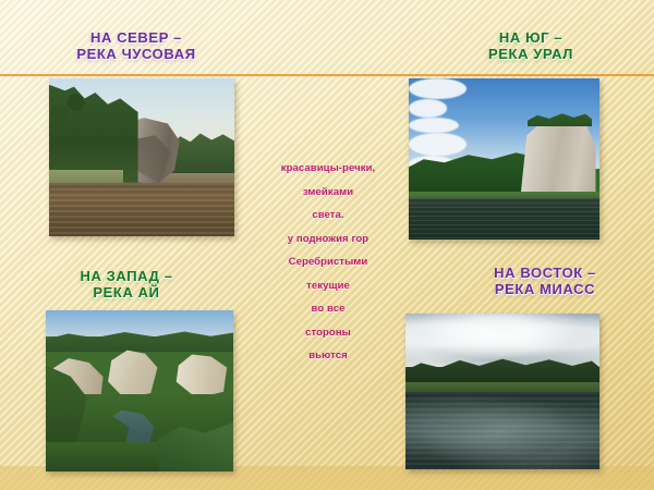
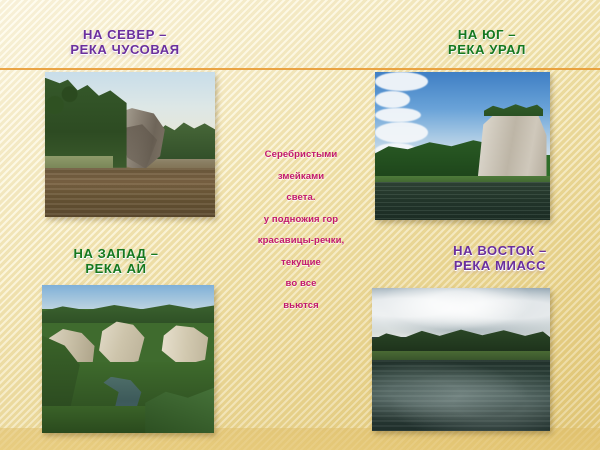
  НА СЕВЕР –
  РЕКА ЧУСОВАЯ
  НА ЮГ –
  РЕКА УРАЛ
  НА ЗАПАД –
  РЕКА АЙ
  НА ВОСТОК –
  РЕКА МИАСС
- красавицы-речки,
+ Серебристыми
  змейками
  света.
  у подножия гор
- Серебристыми
+ красавицы-речки,
  текущие
  во все
- стороны
  вьются
